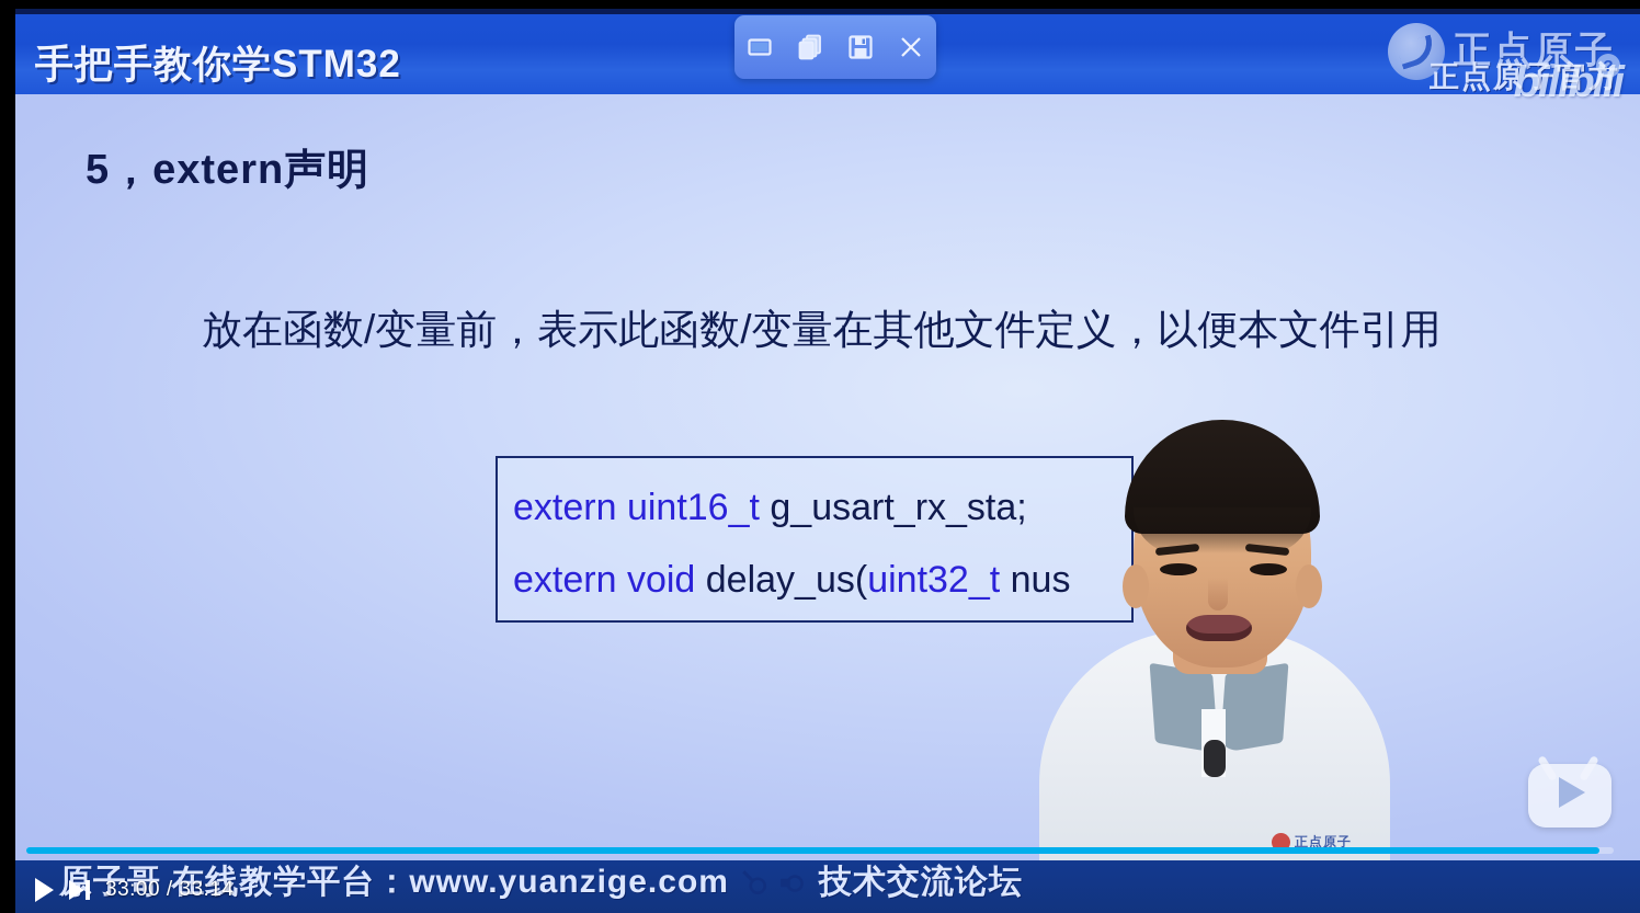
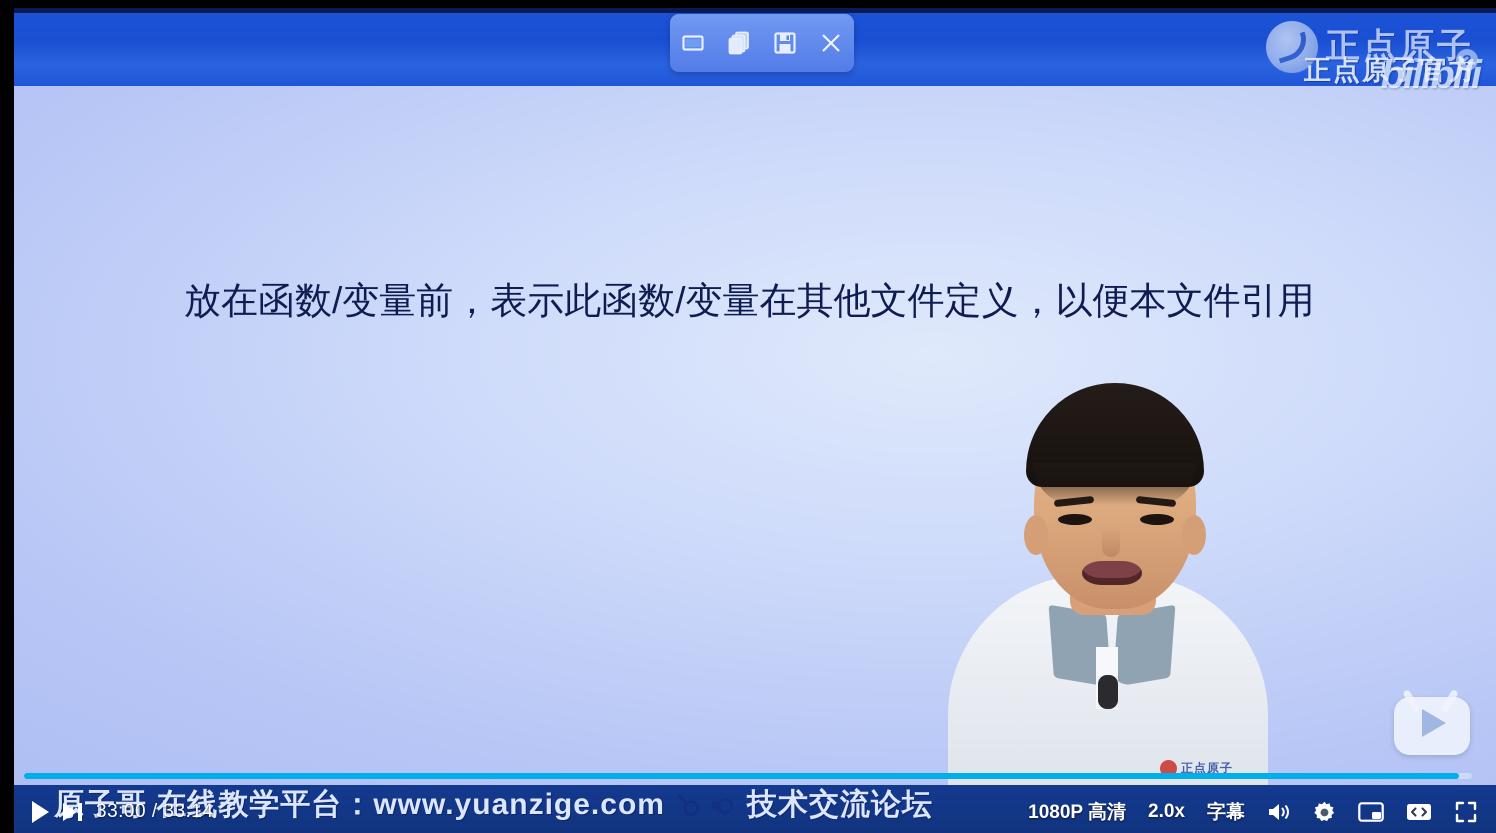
- 手把手教你学STM32
  正点原子
  正点原子官方
  bilibili
  ?
- 5，extern声明
  放在函数/变量前，表示此函数/变量在其他文件定义，以便本文件引用
- extern uint16_t g_usart_rx_sta;
- extern void delay_us(uint32_t nus
  正点原子
  原子哥 在线教学平台：www.yuanzige.com
  技术交流论坛
  33:00 / 33:14
+ 1080P 高清
+ 2.0x
+ 字幕
